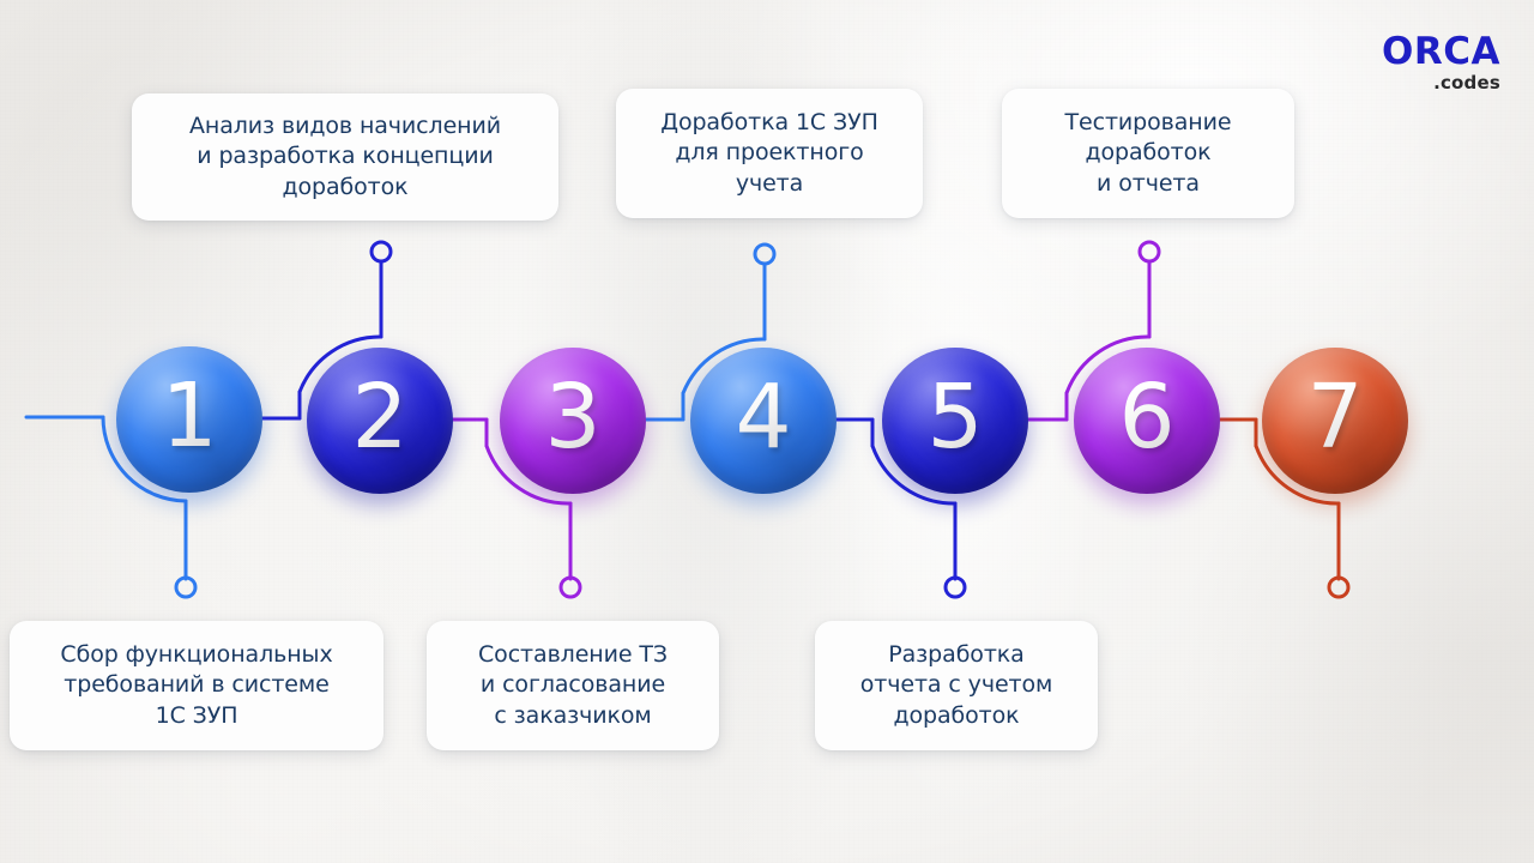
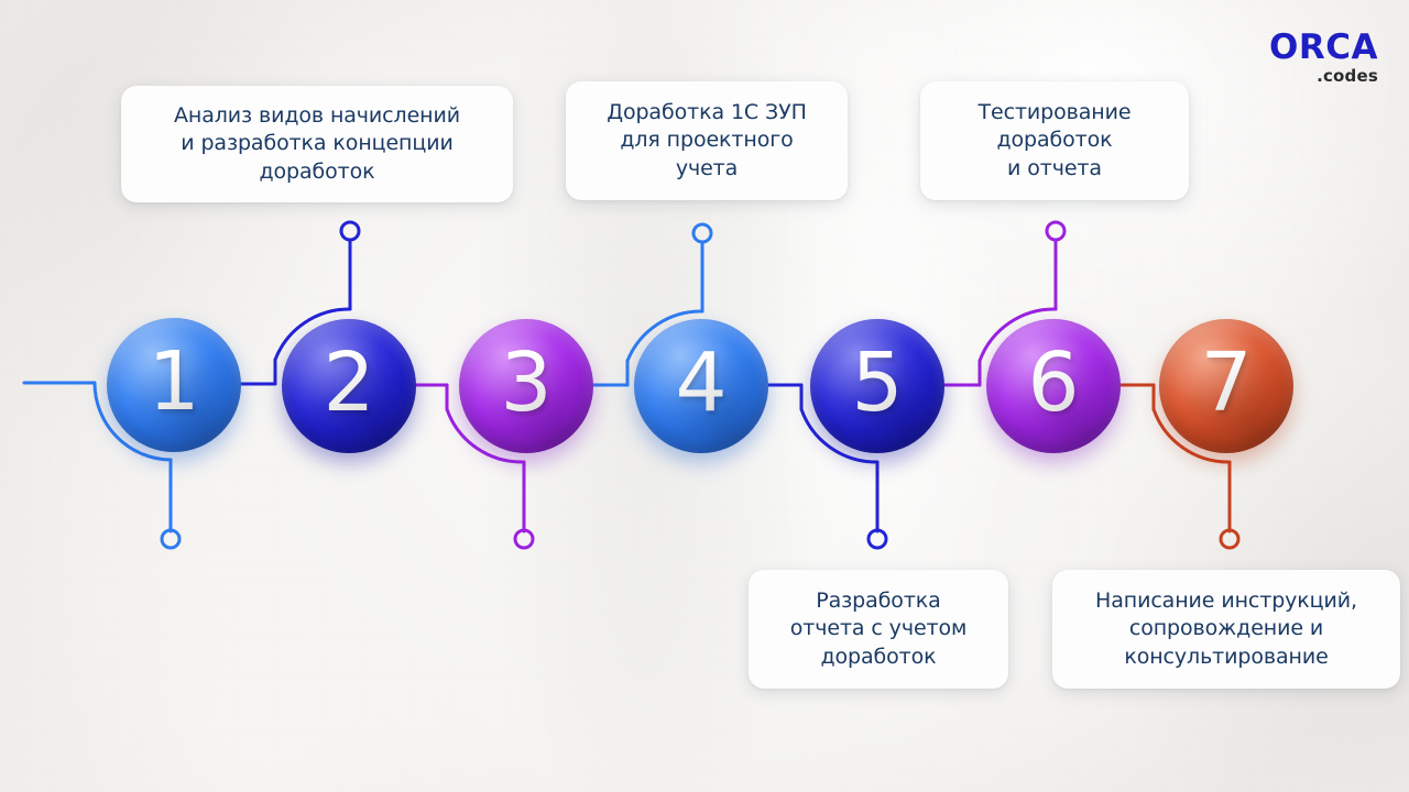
  ORCA
  .codes
  Анализ видов начислений
  и разработка концепции
  доработок
  Доработка 1С ЗУП
  для проектного
  учета
  Тестирование
  доработок
  и отчета
- Сбор функциональных
- требований в системе
- 1С ЗУП
- Составление ТЗ
- и согласование
- с заказчиком
  Разработка
  отчета с учетом
  доработок
+ Написание инструкций,
+ сопровождение и
+ консультирование
